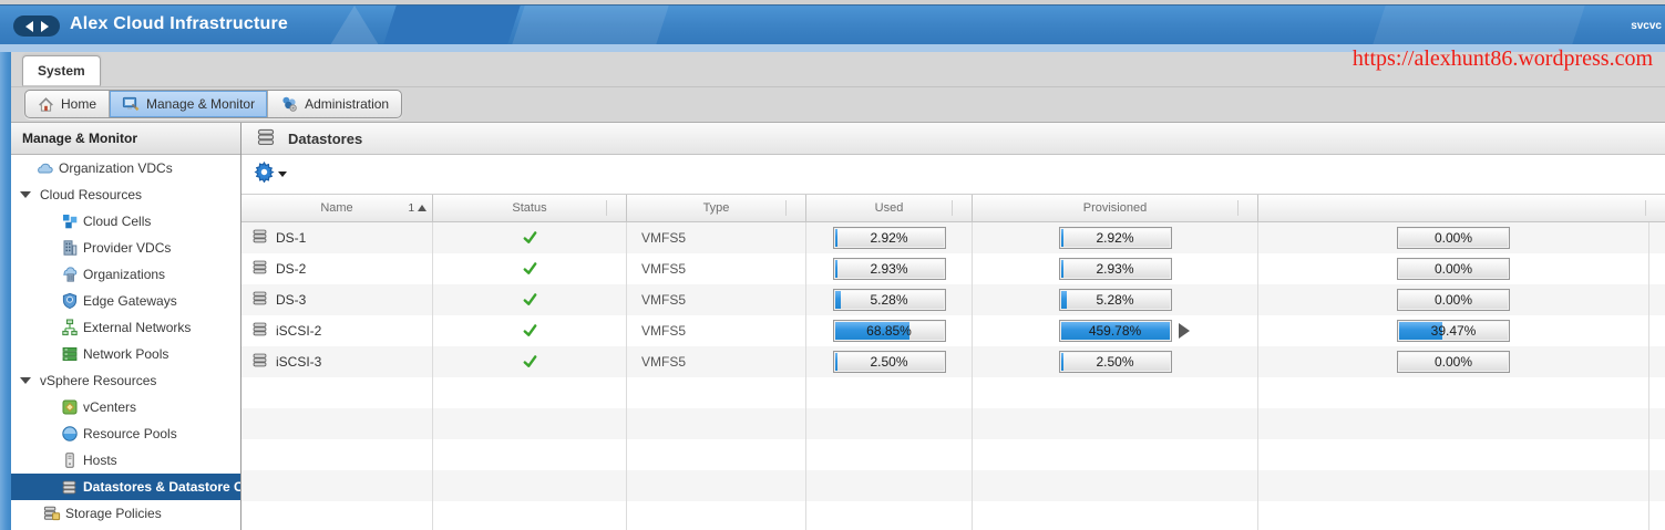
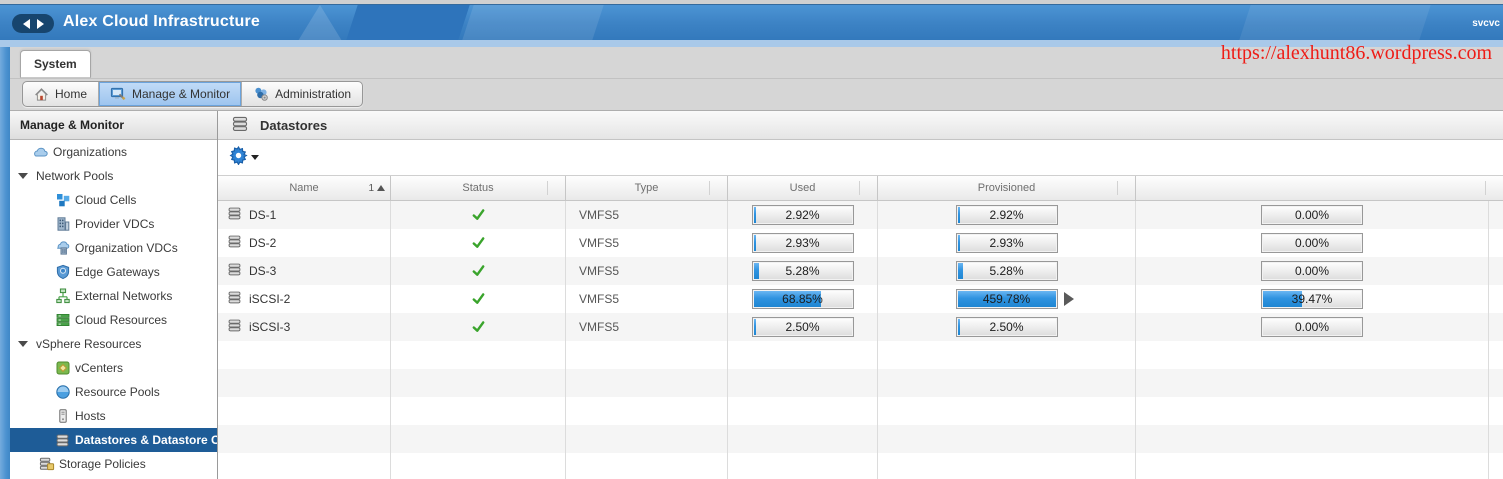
  Alex Cloud Infrastructure
  svcvc
  System
  Home
  Manage & Monitor
  Administration
  Manage & Monitor
- Organization VDCs
+ Organizations
- Cloud Resources
+ Network Pools
  Cloud Cells
  Provider VDCs
- Organizations
+ Organization VDCs
  Edge Gateways
  External Networks
- Network Pools
+ Cloud Resources
  vSphere Resources
  vCenters
  Resource Pools
  Hosts
  Datastores & Datastore C
  Storage Policies
  Datastores
  Name
  1
  Status
  Type
  Used
  Provisioned
  DS-1
  VMFS5
  2.92%
  2.92%
  0.00%
  DS-2
  VMFS5
  2.93%
  2.93%
  0.00%
  DS-3
  VMFS5
  5.28%
  5.28%
  0.00%
  iSCSI-2
  VMFS5
  68.85%
  459.78%
  39.47%
  iSCSI-3
  VMFS5
  2.50%
  2.50%
  0.00%
  https://alexhunt86.wordpress.com
